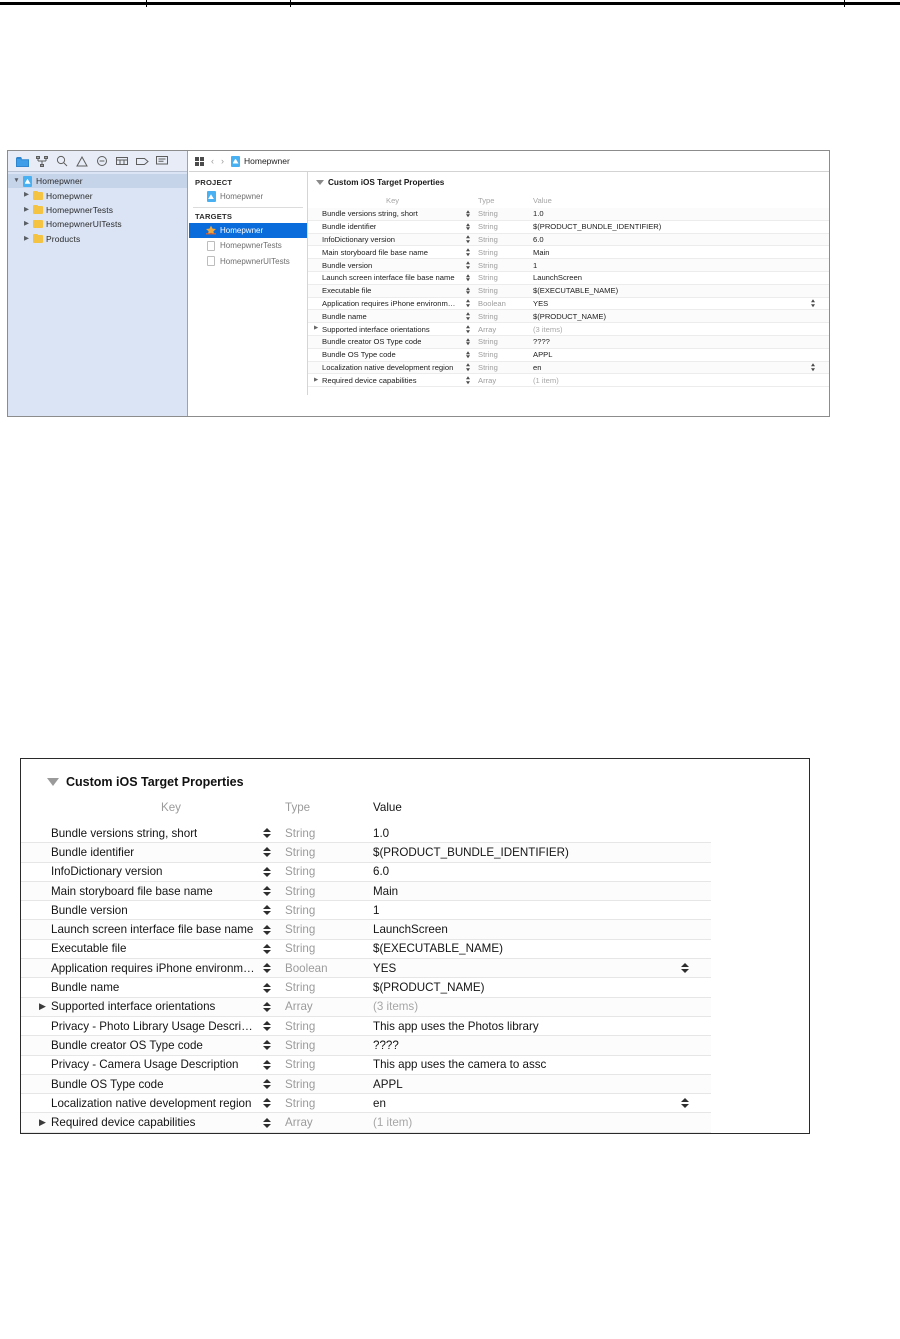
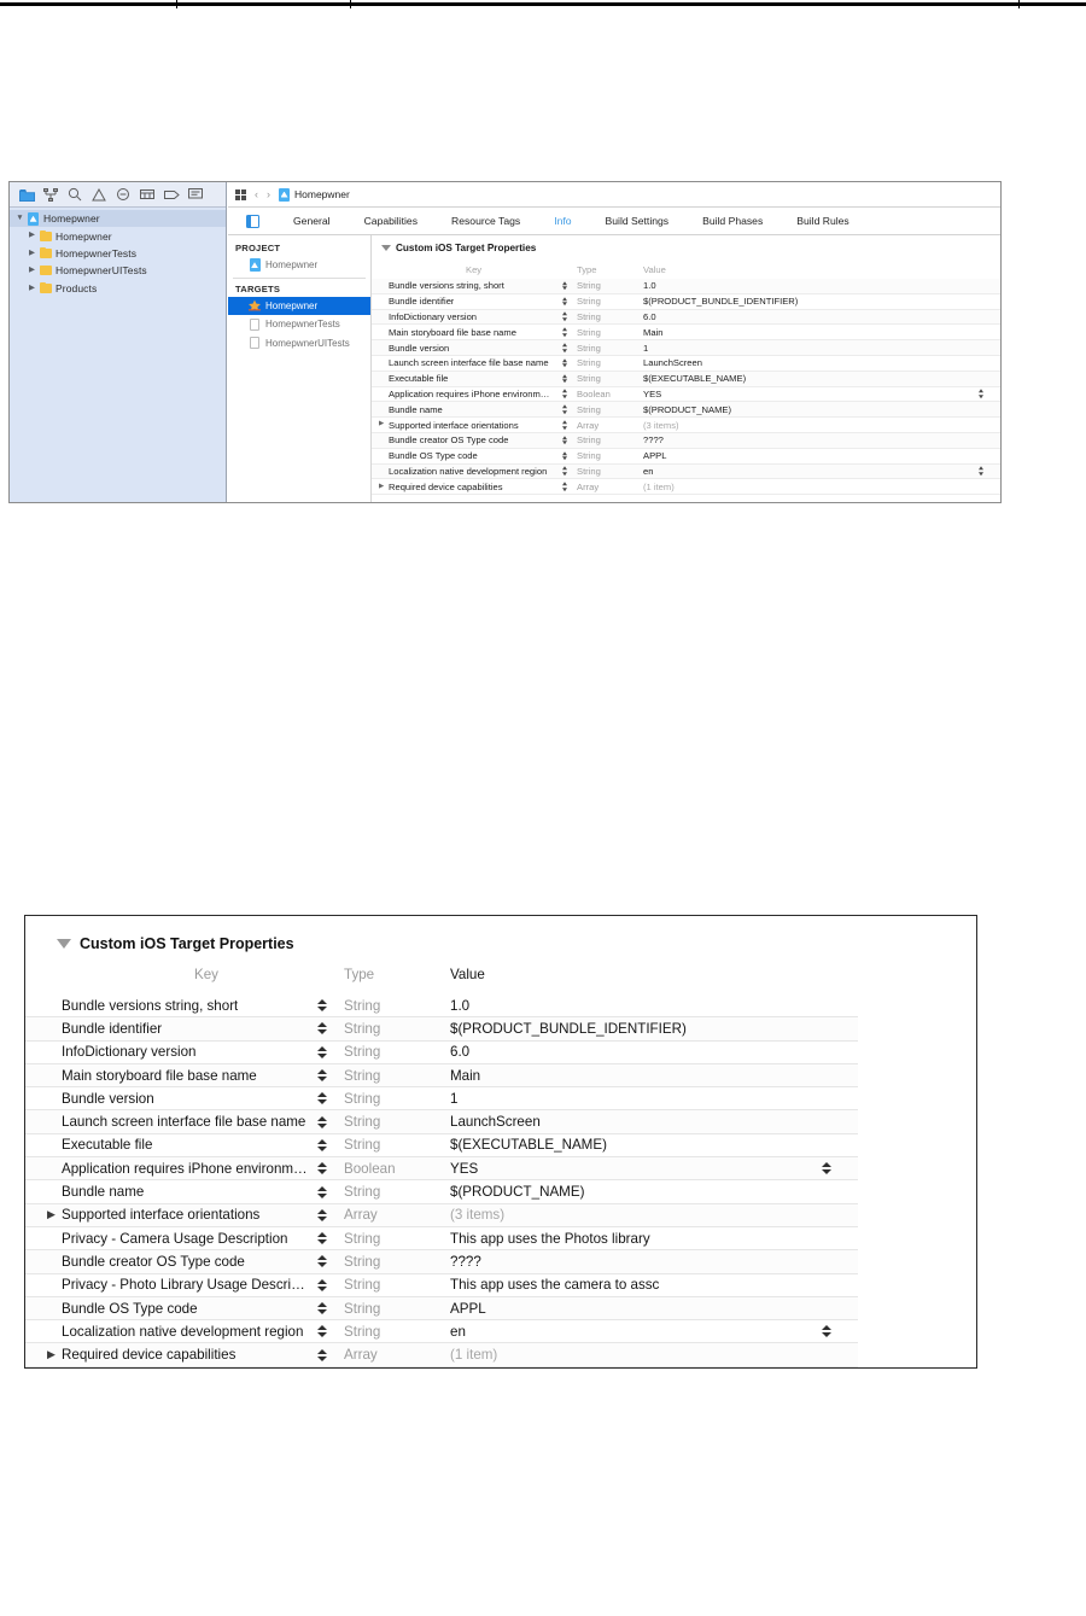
  Homepwner
  Homepwner
  HomepwnerTests
  HomepwnerUITests
  Products
  ‹
  ›
  Homepwner
+ General
+ Capabilities
+ Resource Tags
+ Info
+ Build Settings
+ Build Phases
+ Build Rules
  PROJECT
  Homepwner
  TARGETS
  Homepwner
  HomepwnerTests
  HomepwnerUITests
  Custom iOS Target Properties
  Key
  Type
  Value
  Bundle versions string, short
  String
  1.0
  Bundle identifier
  String
  $(PRODUCT_BUNDLE_IDENTIFIER)
  InfoDictionary version
  String
  6.0
  Main storyboard file base name
  String
  Main
  Bundle version
  String
  1
  Launch screen interface file base name
  String
  LaunchScreen
  Executable file
  String
  $(EXECUTABLE_NAME)
  Application requires iPhone environm…
  Boolean
  YES
  Bundle name
  String
  $(PRODUCT_NAME)
  Supported interface orientations
  Array
  (3 items)
  Bundle creator OS Type code
  String
  ????
  Bundle OS Type code
  String
  APPL
  Localization native development region
  String
  en
  Required device capabilities
  Array
  (1 item)
  Custom iOS Target Properties
  Key
  Type
  Value
  Bundle versions string, short
  String
  1.0
  Bundle identifier
  String
  $(PRODUCT_BUNDLE_IDENTIFIER)
  InfoDictionary version
  String
  6.0
  Main storyboard file base name
  String
  Main
  Bundle version
  String
  1
  Launch screen interface file base name
  String
  LaunchScreen
  Executable file
  String
  $(EXECUTABLE_NAME)
  Application requires iPhone environm…
  Boolean
  YES
  Bundle name
  String
  $(PRODUCT_NAME)
  ▶
  Supported interface orientations
  Array
  (3 items)
- Privacy - Photo Library Usage Descri…
+ Privacy - Camera Usage Description
  String
  This app uses the Photos library
  Bundle creator OS Type code
  String
  ????
- Privacy - Camera Usage Description
+ Privacy - Photo Library Usage Descri…
  String
  This app uses the camera to assc
  Bundle OS Type code
  String
  APPL
  Localization native development region
  String
  en
  ▶
  Required device capabilities
  Array
  (1 item)
